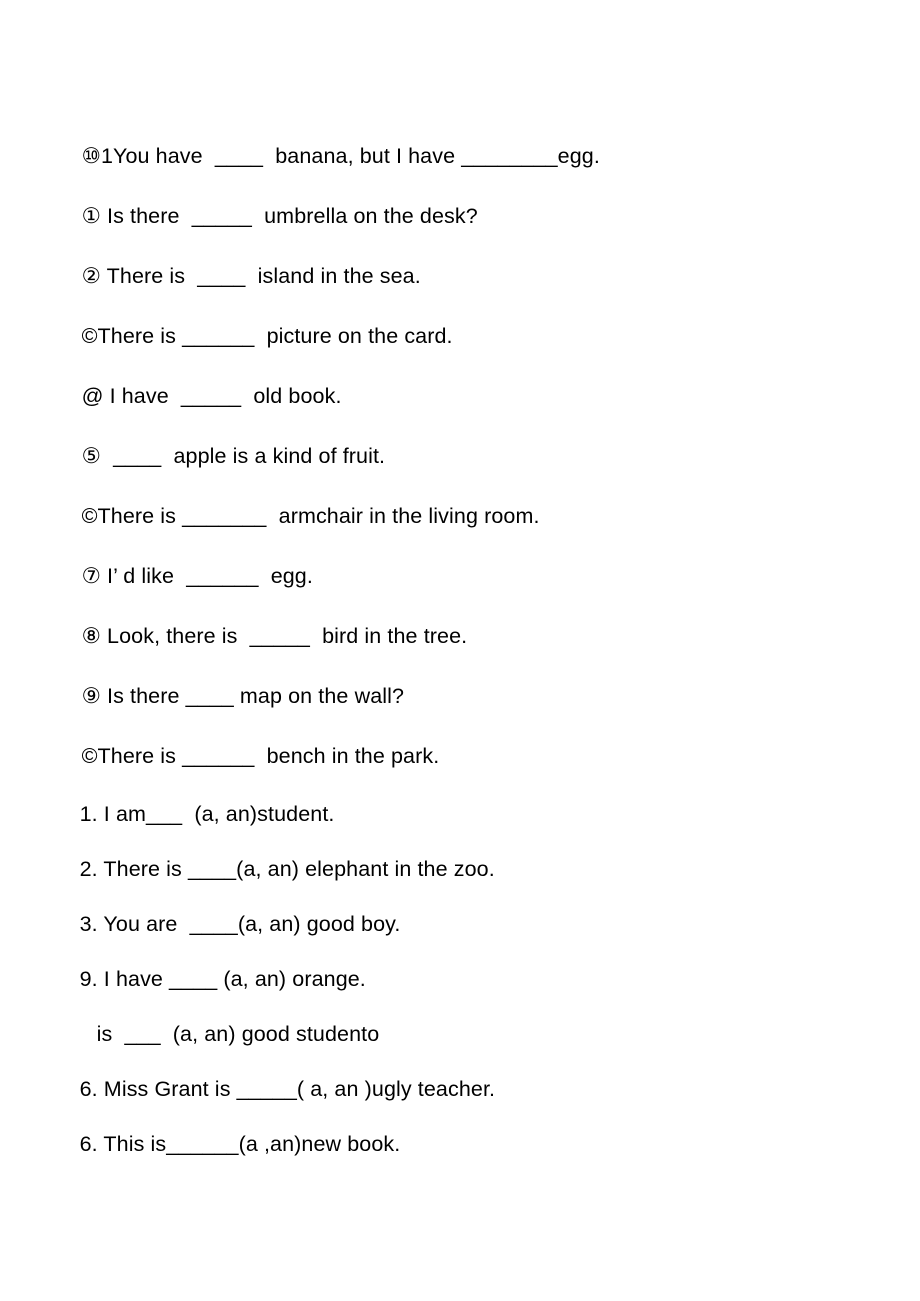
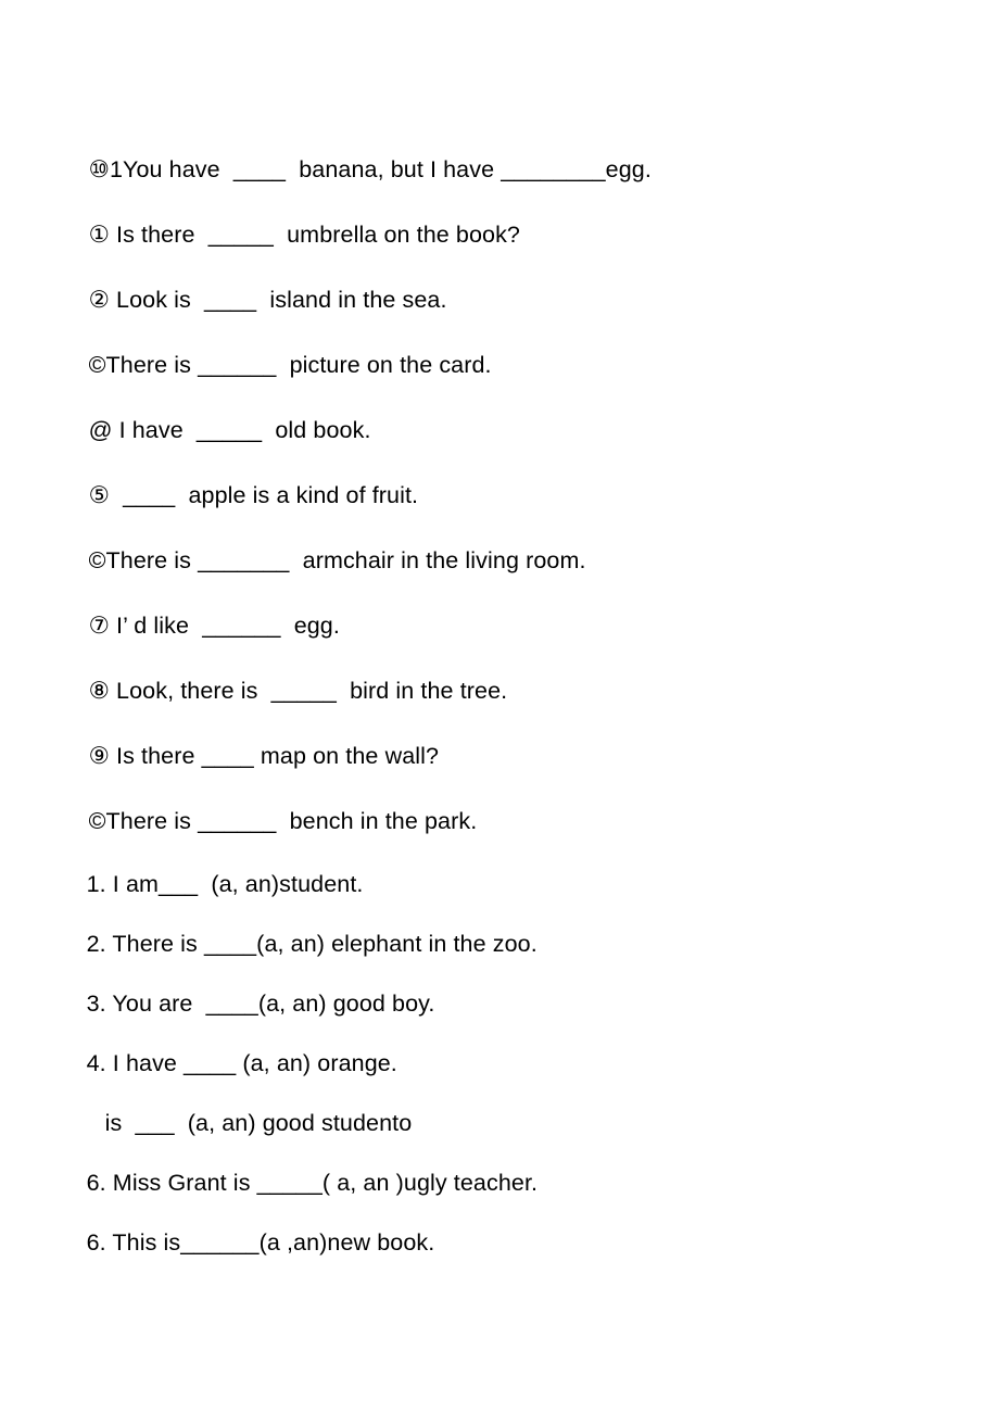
  ⑩1You have ____ banana, but I have ________egg.
- ① Is there _____ umbrella on the desk?
+ ① Is there _____ umbrella on the book?
- ② There is ____ island in the sea.
+ ② Look is ____ island in the sea.
  ©There is ______ picture on the card.
  @ I have _____ old book.
  ⑤ ____ apple is a kind of fruit.
  ©There is _______ armchair in the living room.
  ⑦ I’ d like ______ egg.
  ⑧ Look, there is _____ bird in the tree.
  ⑨ Is there ____ map on the wall?
  ©There is ______ bench in the park.
  1. I am___ (a, an)student.
  2. There is ____(a, an) elephant in the zoo.
  3. You are ____(a, an) good boy.
- 9. I have ____ (a, an) orange.
+ 4. I have ____ (a, an) orange.
  is ___ (a, an) good studento
  6. Miss Grant is _____( a, an )ugly teacher.
  6. This is______(a ,an)new book.
